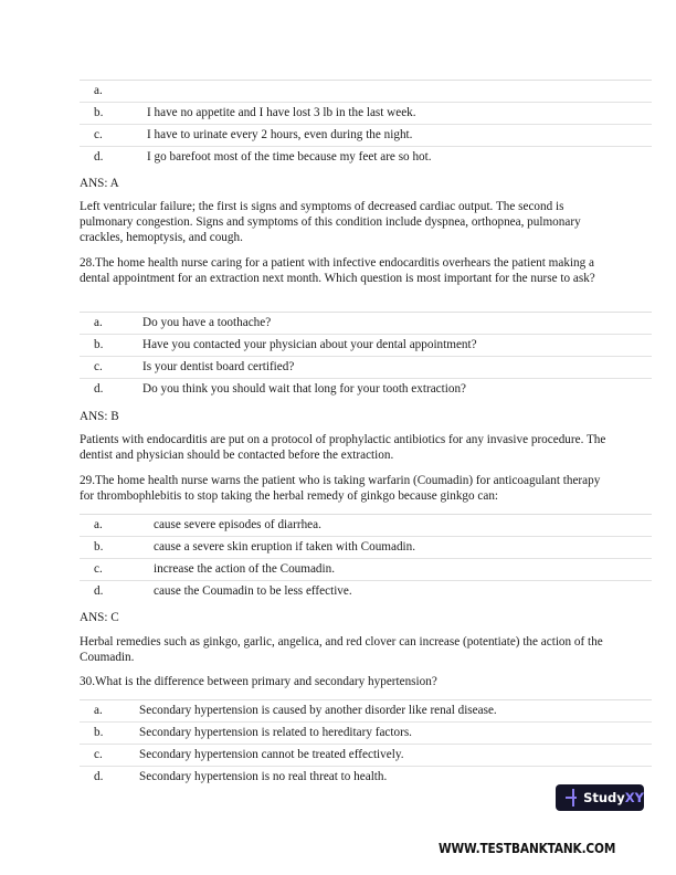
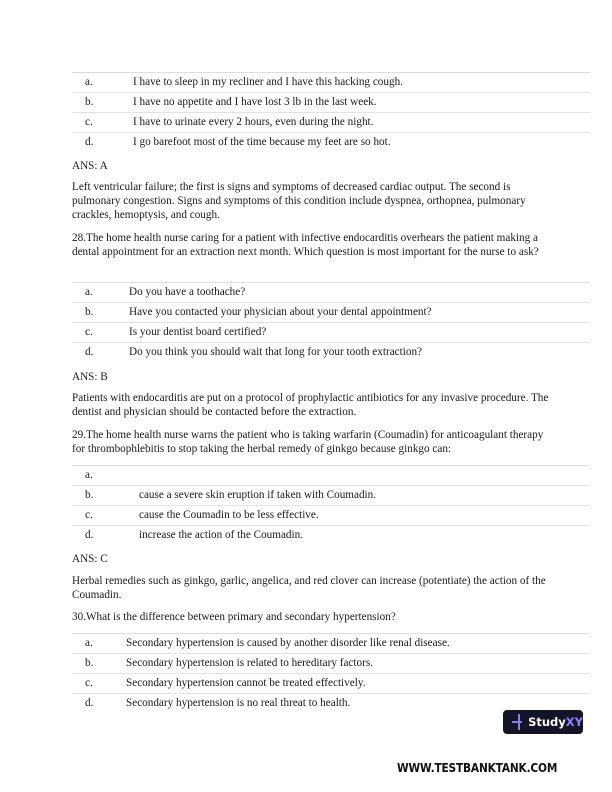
  a.
+ I have to sleep in my recliner and I have this hacking cough.
  b.
  I have no appetite and I have lost 3 lb in the last week.
  c.
  I have to urinate every 2 hours, even during the night.
  d.
  I go barefoot most of the time because my feet are so hot.
  ANS: A
  Left ventricular failure; the first is signs and symptoms of decreased cardiac output. The second is pulmonary congestion. Signs and symptoms of this condition include dyspnea, orthopnea, pulmonary crackles, hemoptysis, and cough.
  28.The home health nurse caring for a patient with infective endocarditis overhears the patient making a dental appointment for an extraction next month. Which question is most important for the nurse to ask?
  a.
  Do you have a toothache?
  b.
  Have you contacted your physician about your dental appointment?
  c.
  Is your dentist board certified?
  d.
  Do you think you should wait that long for your tooth extraction?
  ANS: B
  Patients with endocarditis are put on a protocol of prophylactic antibiotics for any invasive procedure. The dentist and physician should be contacted before the extraction.
  29.The home health nurse warns the patient who is taking warfarin (Coumadin) for anticoagulant therapy for thrombophlebitis to stop taking the herbal remedy of ginkgo because ginkgo can:
  a.
- cause severe episodes of diarrhea.
  b.
  cause a severe skin eruption if taken with Coumadin.
  c.
- increase the action of the Coumadin.
+ cause the Coumadin to be less effective.
  d.
- cause the Coumadin to be less effective.
+ increase the action of the Coumadin.
  ANS: C
  Herbal remedies such as ginkgo, garlic, angelica, and red clover can increase (potentiate) the action of the Coumadin.
  30.What is the difference between primary and secondary hypertension?
  a.
  Secondary hypertension is caused by another disorder like renal disease.
  b.
  Secondary hypertension is related to hereditary factors.
  c.
  Secondary hypertension cannot be treated effectively.
  d.
  Secondary hypertension is no real threat to health.
  StudyXY
  WWW.TESTBANKTANK.COM
